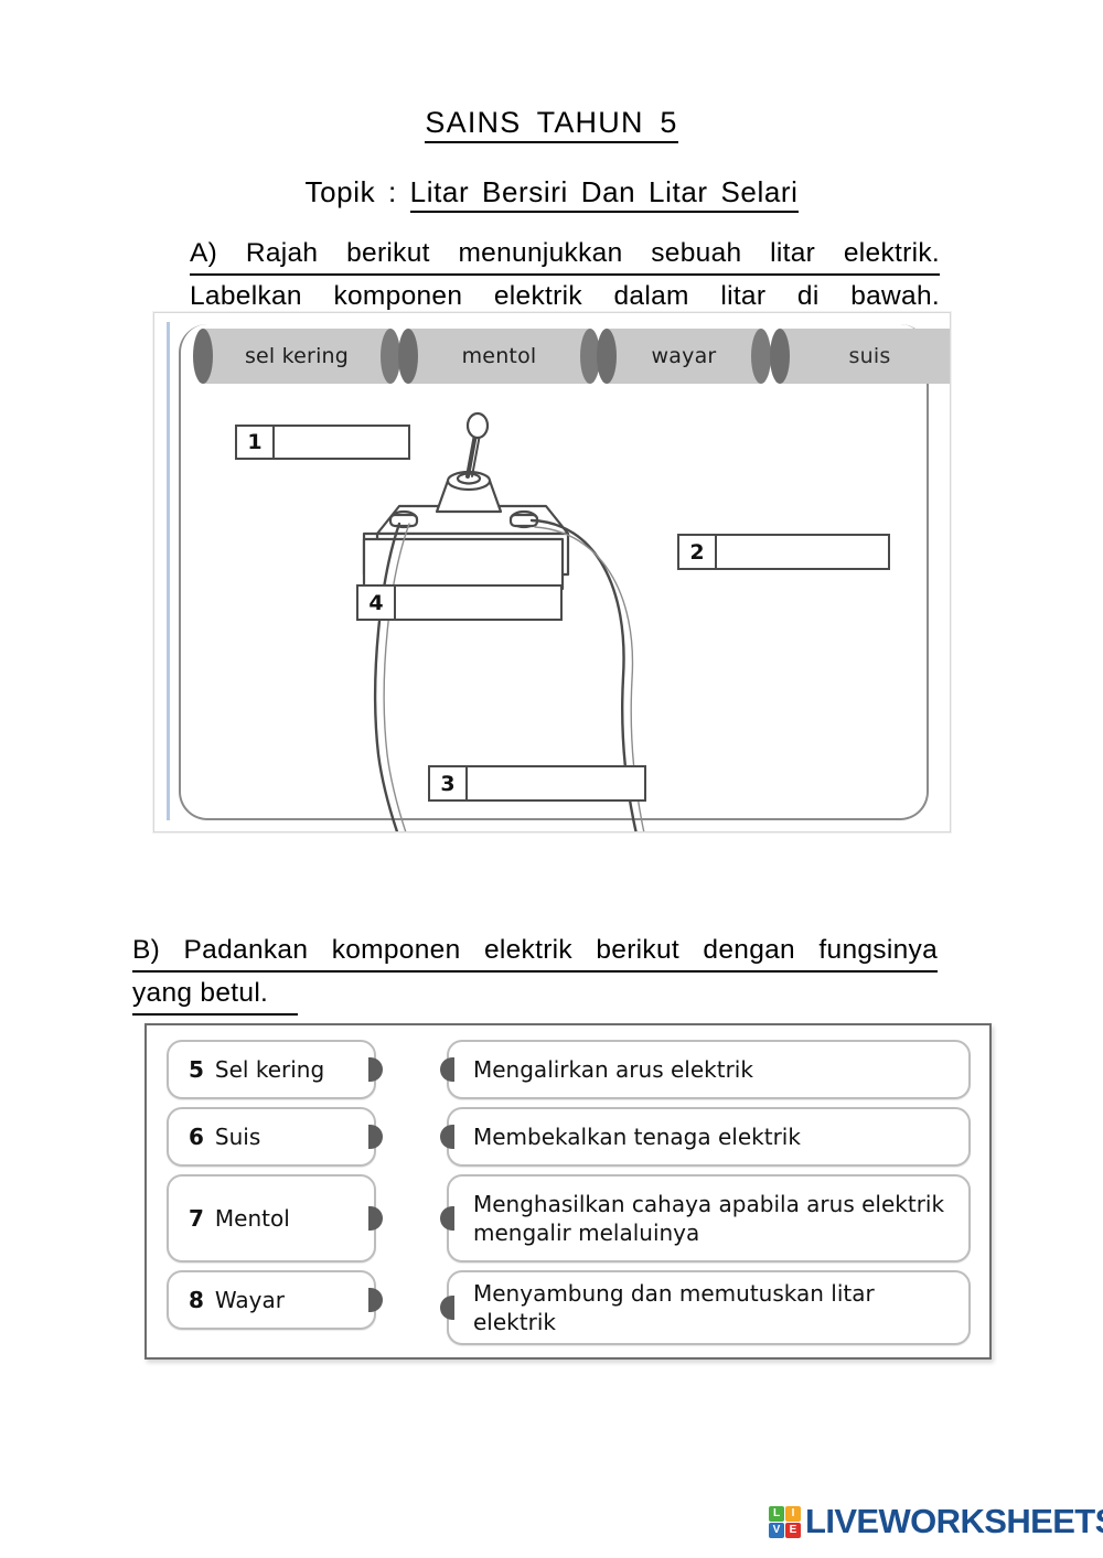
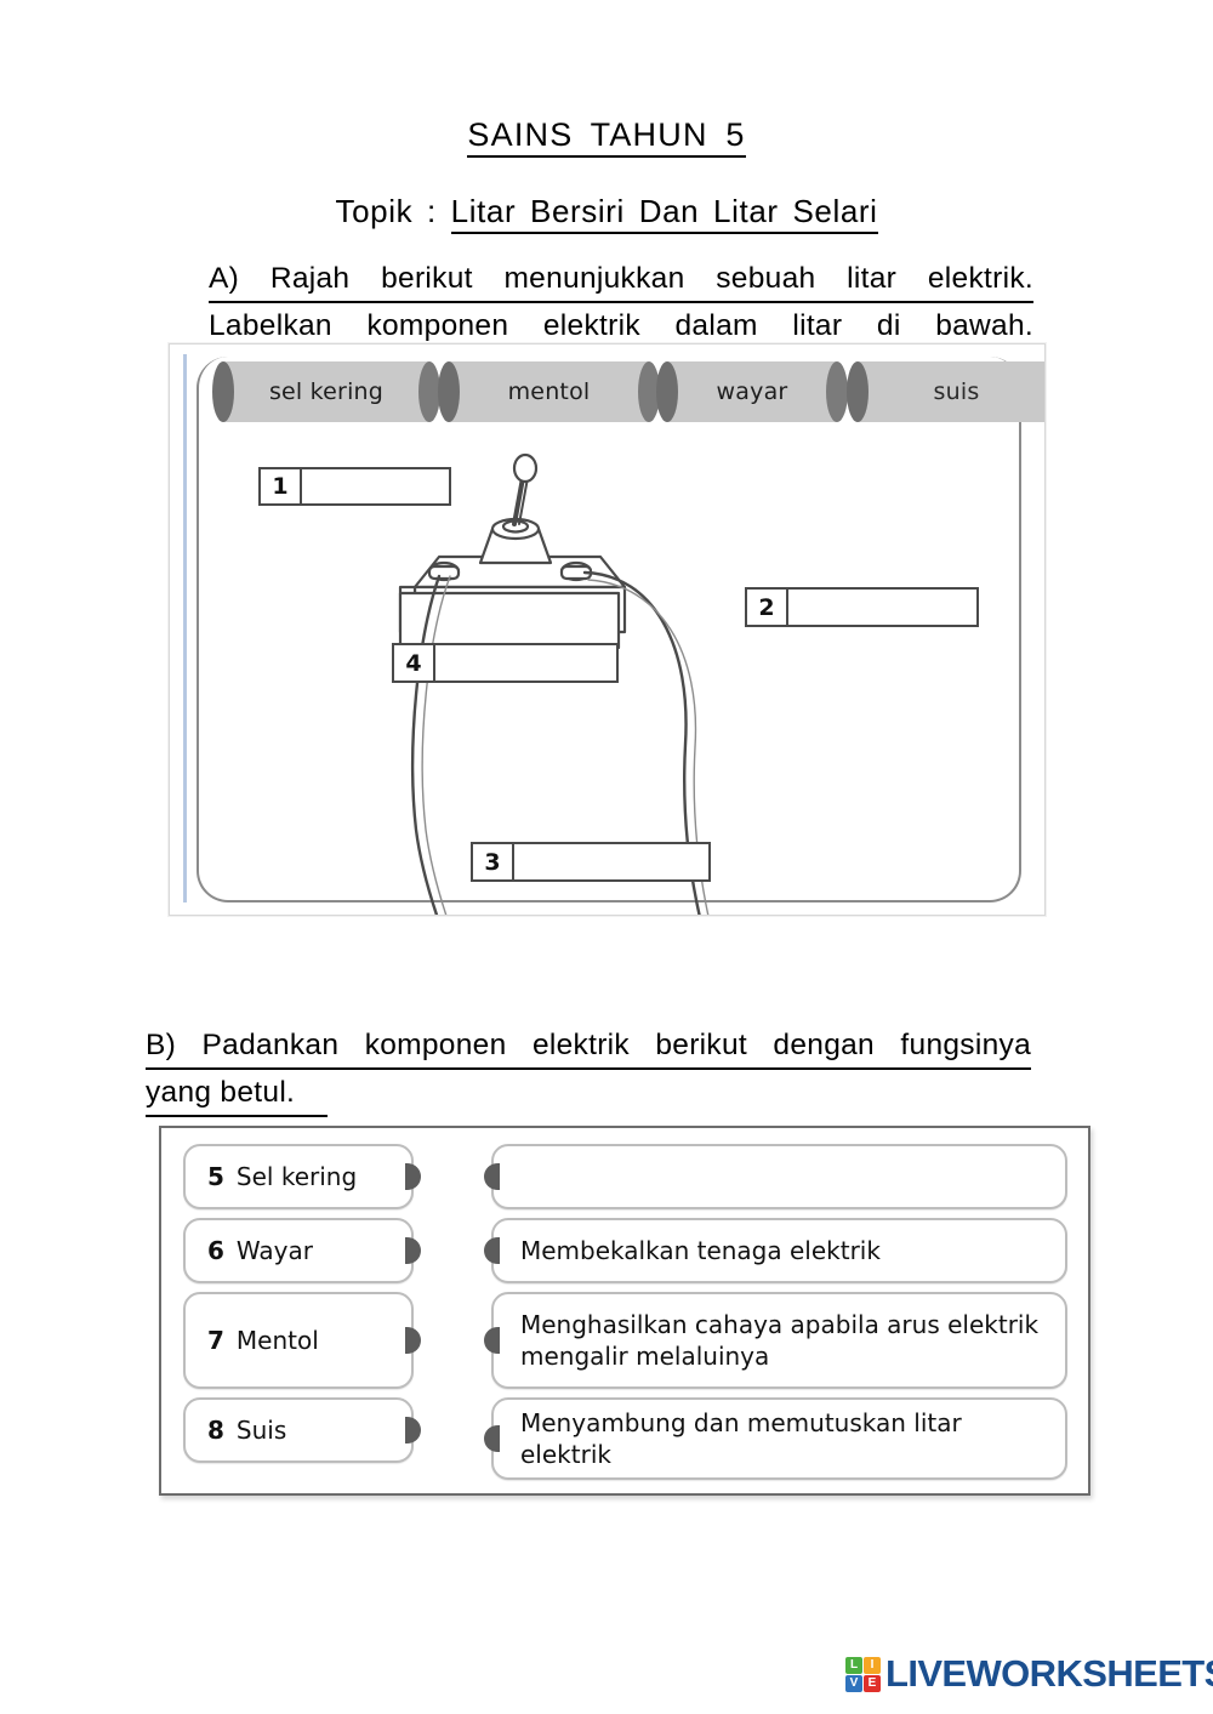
  SAINS TAHUN 5
  Topik : Litar Bersiri Dan Litar Selari
  A) Rajah berikut menunjukkan sebuah litar elektrik.
  Labelkan komponen elektrik dalam litar di bawah.
  sel kering
  mentol
  wayar
  suis
  1
  2
  3
  4
  B) Padankan komponen elektrik berikut dengan fungsinya
  yang betul.
  5
  Sel kering
  6
- Suis
+ Wayar
  7
  Mentol
  8
- Wayar
+ Suis
- Mengalirkan arus elektrik
  Membekalkan tenaga elektrik
  Menghasilkan cahaya apabila arus elektrik mengalir melaluinya
  Menyambung dan memutuskan litar elektrik
  L
  I
  V
  E
  LIVEWORKSHEET
